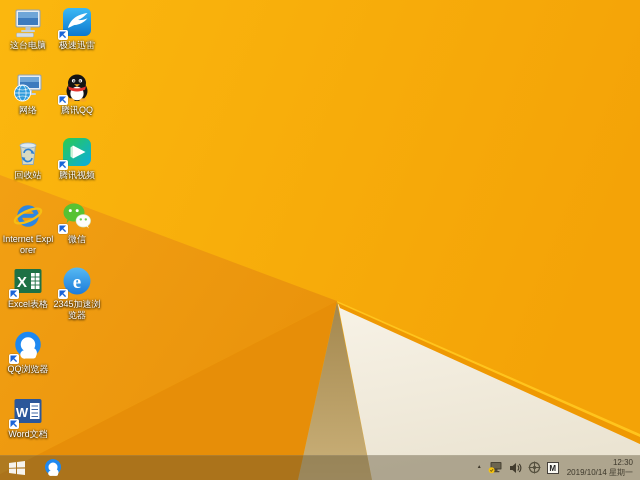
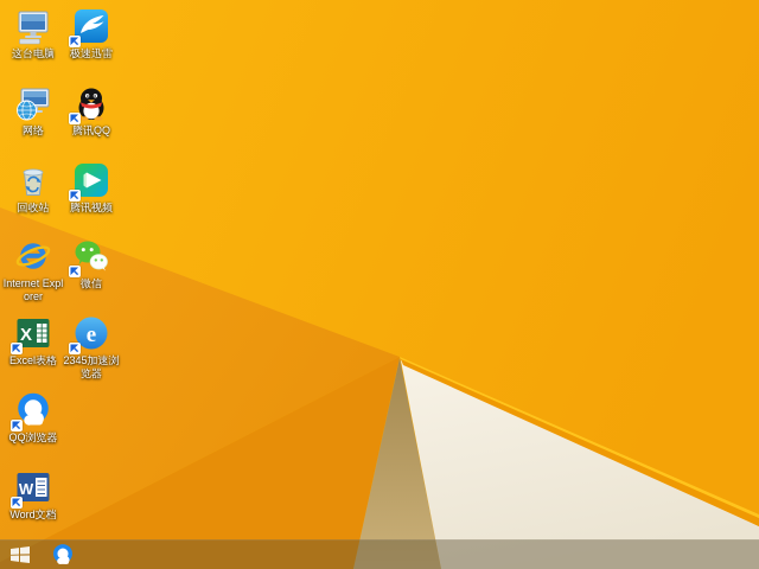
  这台电脑
  极速迅雷
  网络
  腾讯QQ
  回收站
  腾讯视频
  Internet Explorer
  微信
  X
  Excel表格
  e
  2345加速浏览器
  QQ浏览器
  W
  Word文档
- M
- 12:30
- 2019/10/14 星期一
